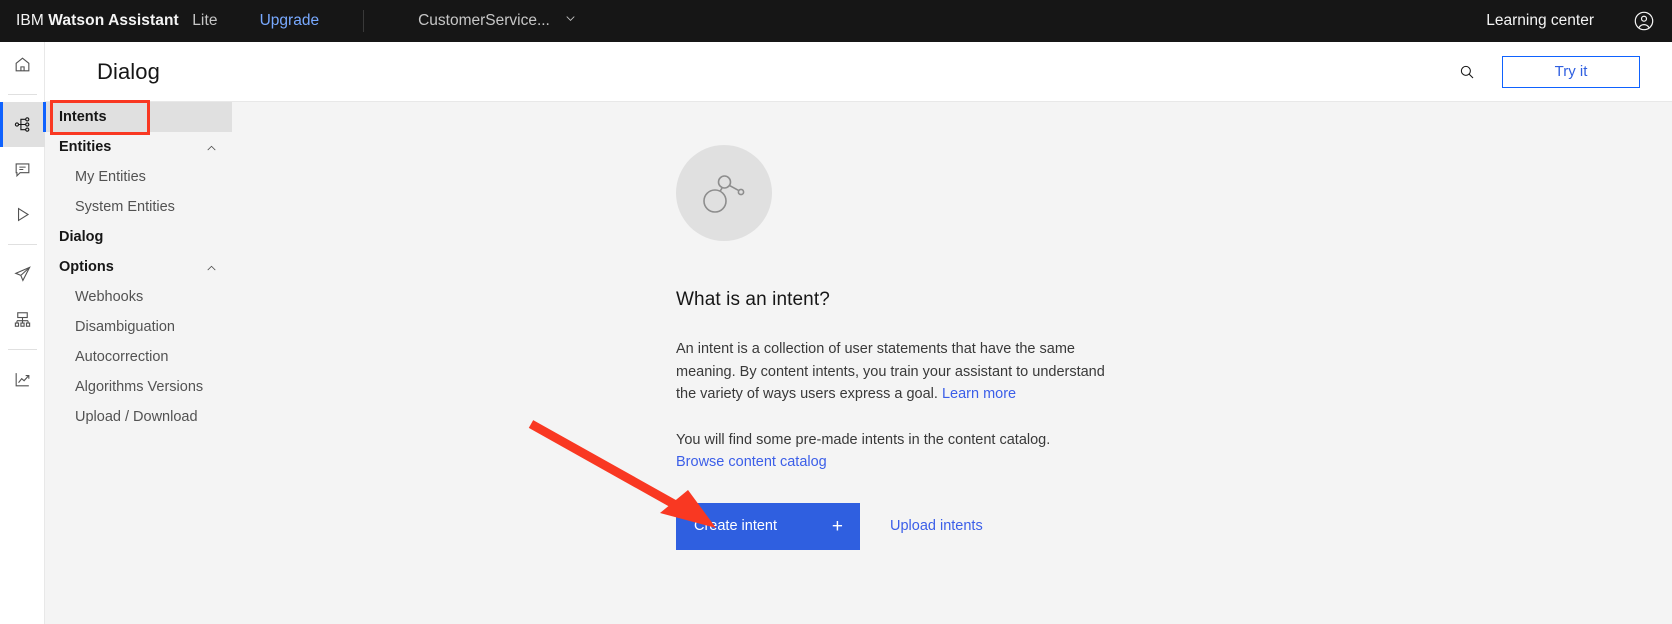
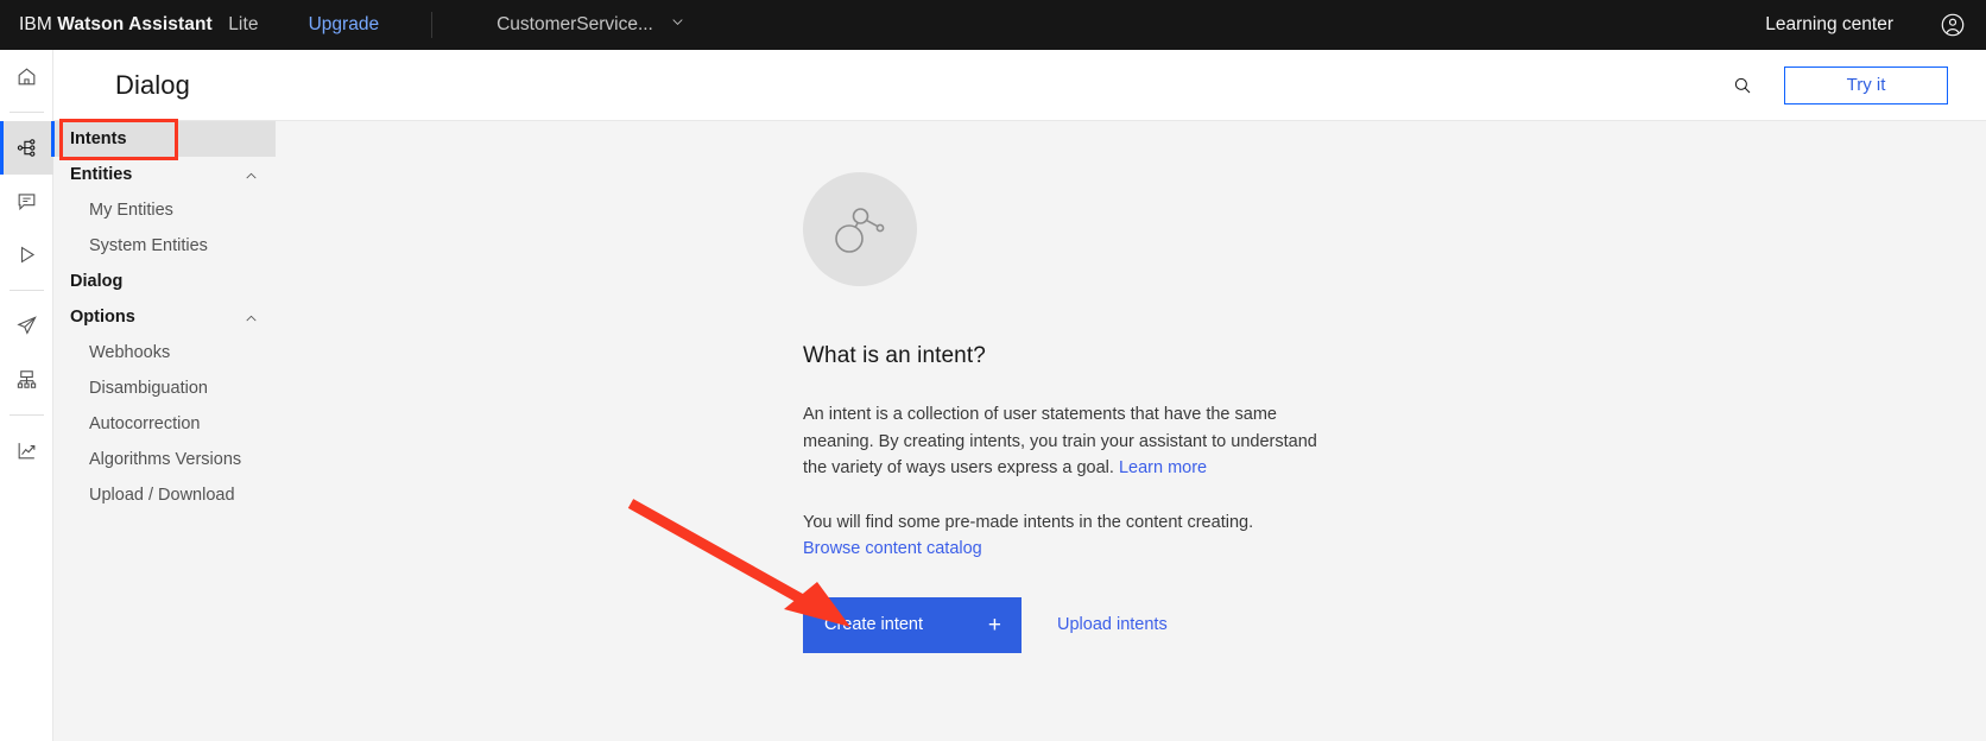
  IBM Watson Assistant Lite
  Upgrade
  CustomerService...
  Learning center
  Dialog
  Try it
  Intents
  Entities
  My Entities
  System Entities
  Dialog
  Options
  Webhooks
  Disambiguation
  Autocorrection
  Algorithms Versions
  Upload / Download
  What is an intent?
- An intent is a collection of user statements that have the same meaning. By content intents, you train your assistant to understand the variety of ways users express a goal. Learn more
+ An intent is a collection of user statements that have the same meaning. By creating intents, you train your assistant to understand the variety of ways users express a goal. Learn more
- You will find some pre-made intents in the content catalog.
+ You will find some pre-made intents in the content creating.
  Browse content catalog
  Crate intent
  +
  Upload intents
